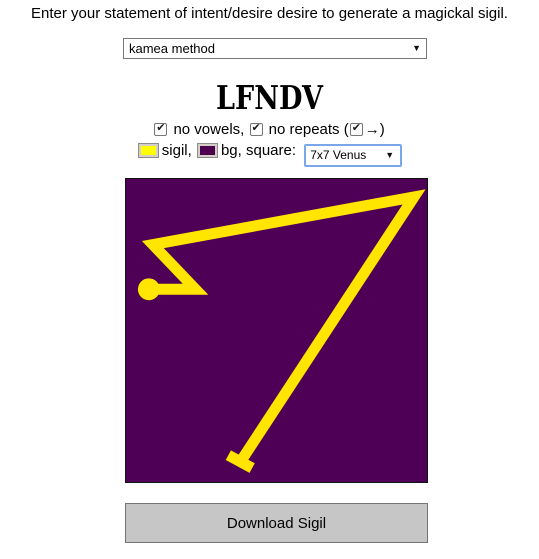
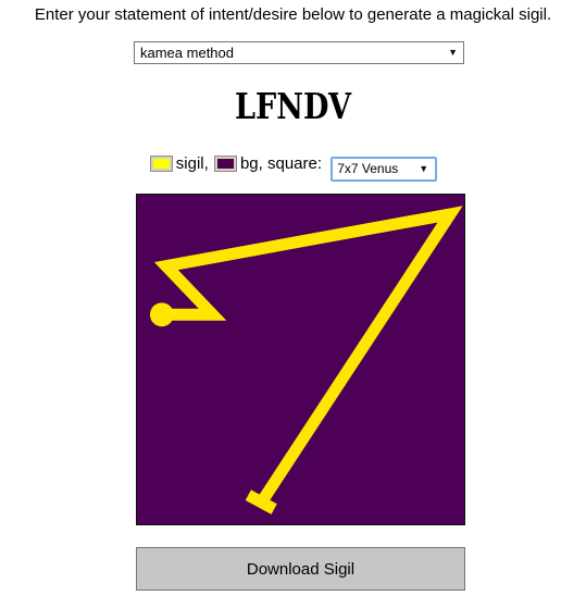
- Enter your statement of intent/desire desire to generate a magickal sigil.
+ Enter your statement of intent/desire below to generate a magickal sigil.
  kamea method
  ▼
  LFNDV
- no vowels, no repeats ( →)
  sigil, bg, square: 7x7 Venus
  ▼
  Download Sigil
